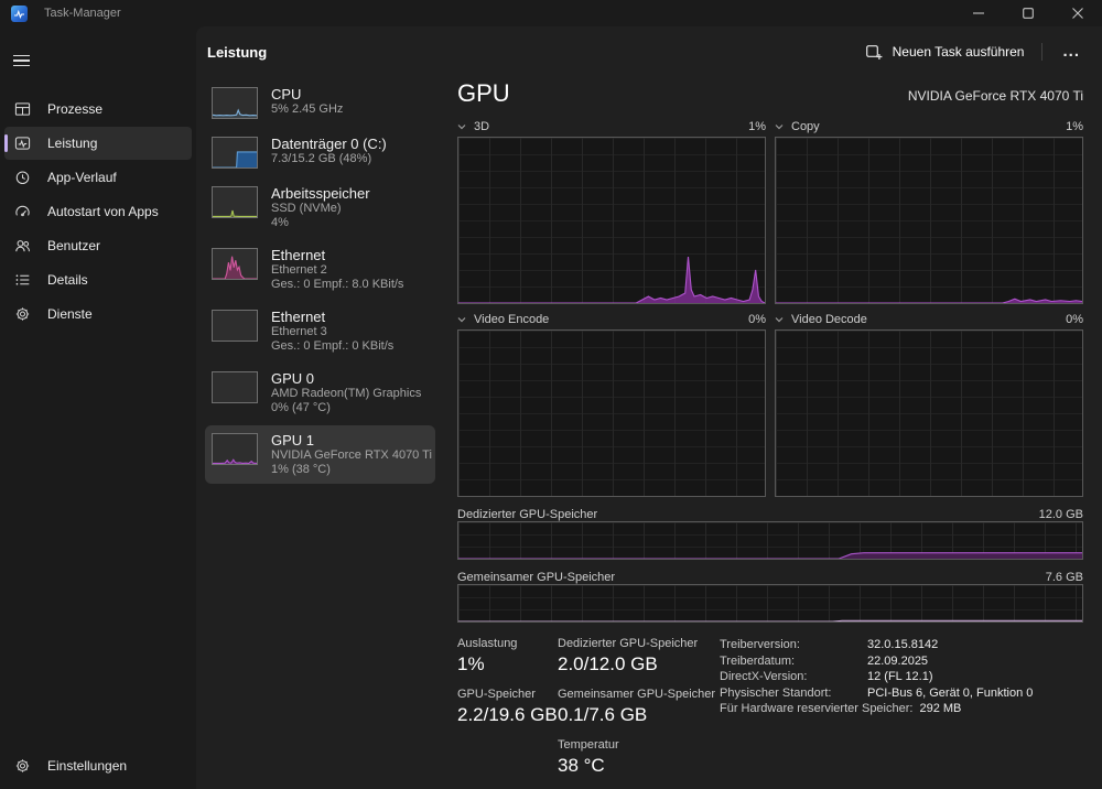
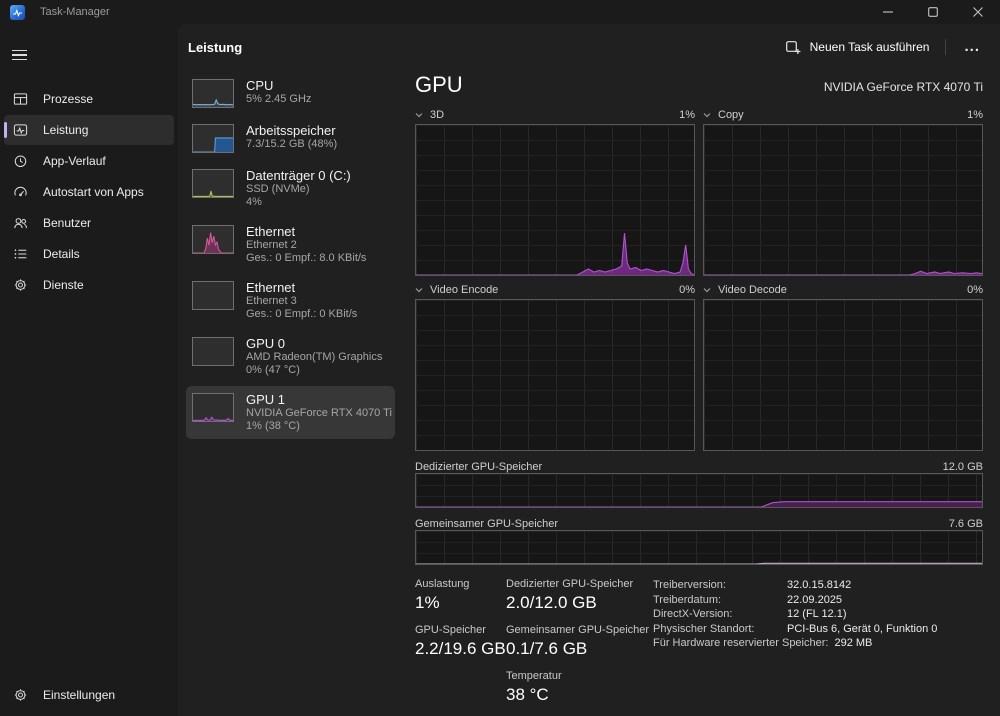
  Task-Manager
  Prozesse
  Leistung
  App-Verlauf
  Autostart von Apps
  Benutzer
  Details
  Dienste
  Einstellungen
  Leistung
  Neuen Task ausführen
  ...
  CPU
  5% 2.45 GHz
- Datenträger 0 (C:)
+ Arbeitsspeicher
  7.3/15.2 GB (48%)
- Arbeitsspeicher
+ Datenträger 0 (C:)
  SSD (NVMe)
  4%
  Ethernet
  Ethernet 2
  Ges.: 0 Empf.: 8.0 KBit/s
  Ethernet
  Ethernet 3
  Ges.: 0 Empf.: 0 KBit/s
  GPU 0
  AMD Radeon(TM) Graphics
  0% (47 °C)
  GPU 1
  NVIDIA GeForce RTX 4070 Ti
  1% (38 °C)
  GPU
  NVIDIA GeForce RTX 4070 Ti
  3D
  1%
  Copy
  1%
  Video Encode
  0%
  Video Decode
  0%
  Dedizierter GPU-Speicher
  12.0 GB
  Gemeinsamer GPU-Speicher
  7.6 GB
  Auslastung
  1%
  GPU-Speicher
  2.2/19.6 GB
  Dedizierter GPU-Speicher
  2.0/12.0 GB
  Gemeinsamer GPU-Speicher
  0.1/7.6 GB
  Temperatur
  38 °C
  Treiberversion:
  32.0.15.8142
  Treiberdatum:
  22.09.2025
  DirectX-Version:
  12 (FL 12.1)
  Physischer Standort:
  PCI-Bus 6, Gerät 0, Funktion 0
  Für Hardware reservierter Speicher:
  292 MB
